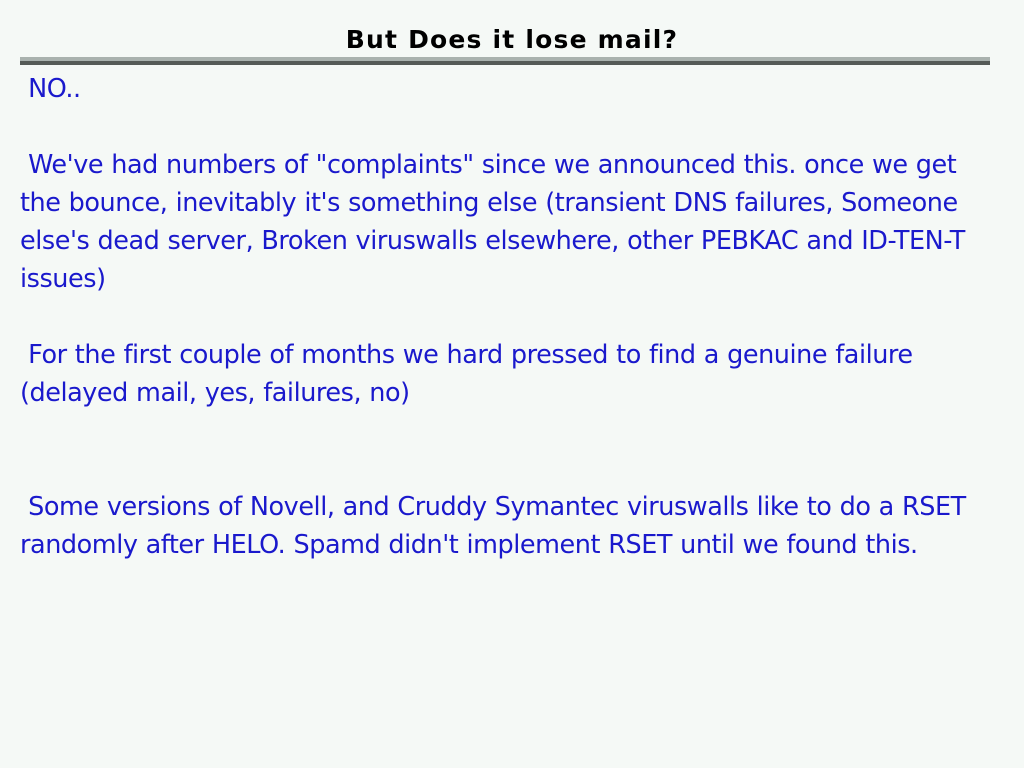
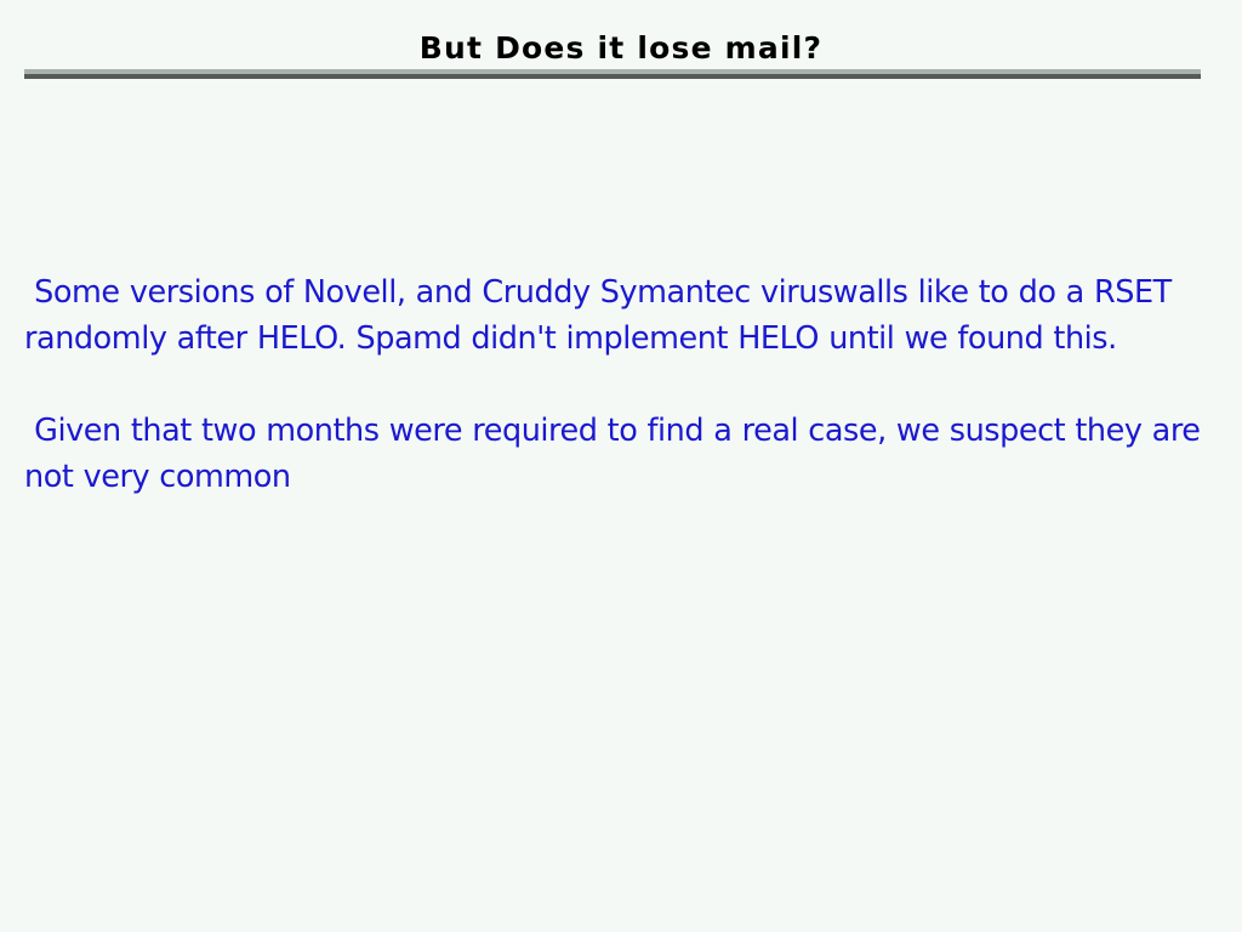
  But Does it lose mail?
- NO..
- We've had numbers of "complaints" since we announced this. once we get the bounce, inevitably it's something else (transient DNS failures, Someone else's dead server, Broken viruswalls elsewhere, other PEBKAC and ID-TEN-T issues)
- For the first couple of months we hard pressed to find a genuine failure (delayed mail, yes, failures, no)
- Some versions of Novell, and Cruddy Symantec viruswalls like to do a RSET randomly after HELO. Spamd didn't implement RSET until we found this.
+ Some versions of Novell, and Cruddy Symantec viruswalls like to do a RSET randomly after HELO. Spamd didn't implement HELO until we found this.
+ Given that two months were required to find a real case, we suspect they are not very common
